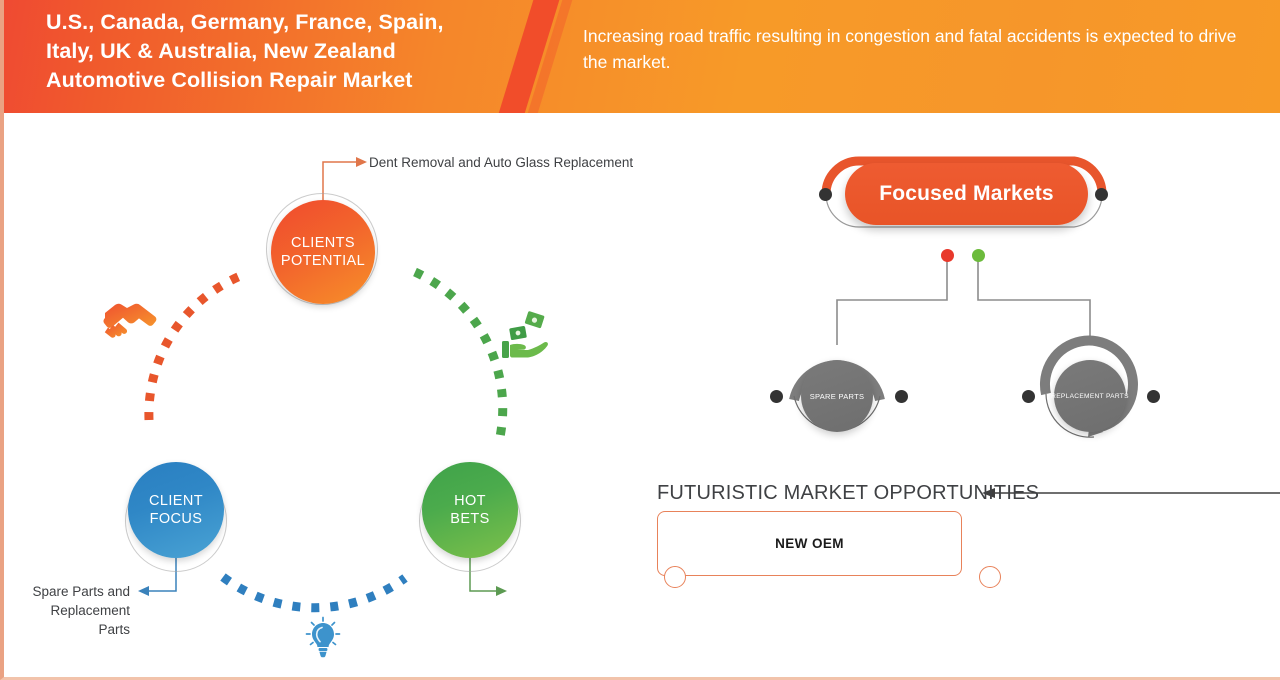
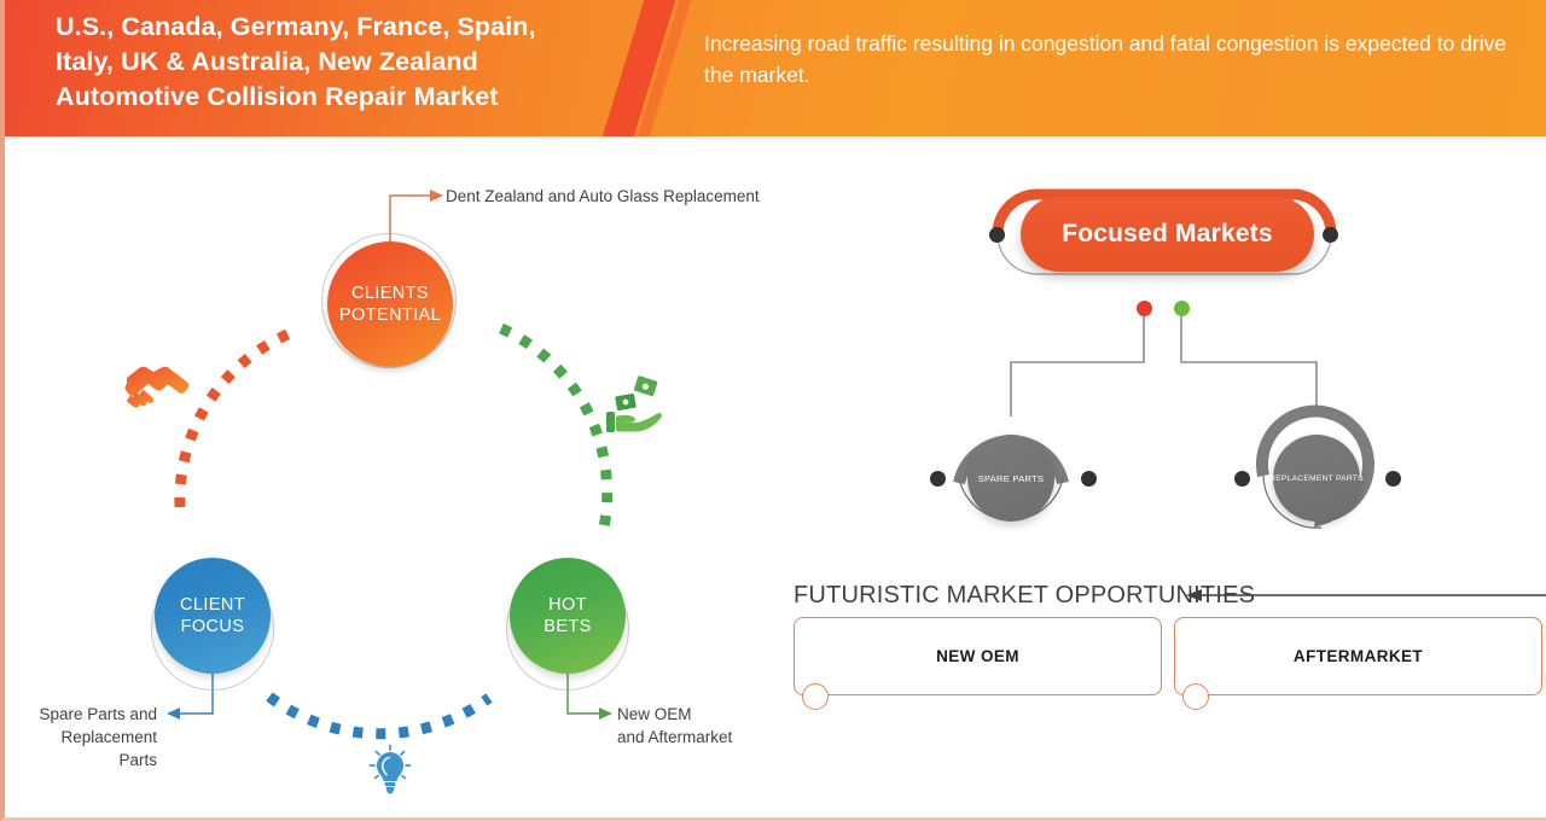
  U.S., Canada, Germany, France, Spain,
  Italy, UK & Australia, New Zealand
  Automotive Collision Repair Market
- Increasing road traffic resulting in congestion and fatal accidents is expected to drive the market.
+ Increasing road traffic resulting in congestion and fatal congestion is expected to drive the market.
  CLIENTS
  POTENTIAL
  CLIENT
  FOCUS
  HOT
  BETS
- Dent Removal and Auto Glass Replacement
+ Dent Zealand and Auto Glass Replacement
  Spare Parts and
  Replacement Parts
+ New OEM
+ and Aftermarket
  Focused Markets
  SPARE PARTS
  FUTURISTIC MARKET OPPORTUNITIES
  NEW OEM
+ AFTERMARKET
